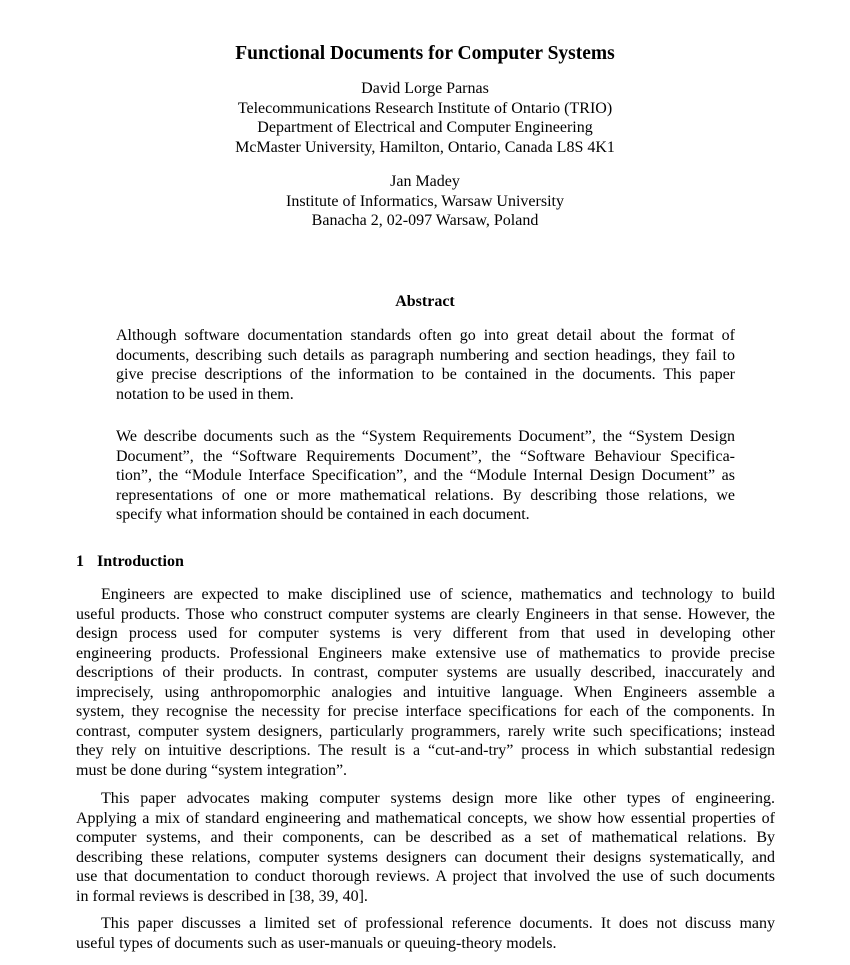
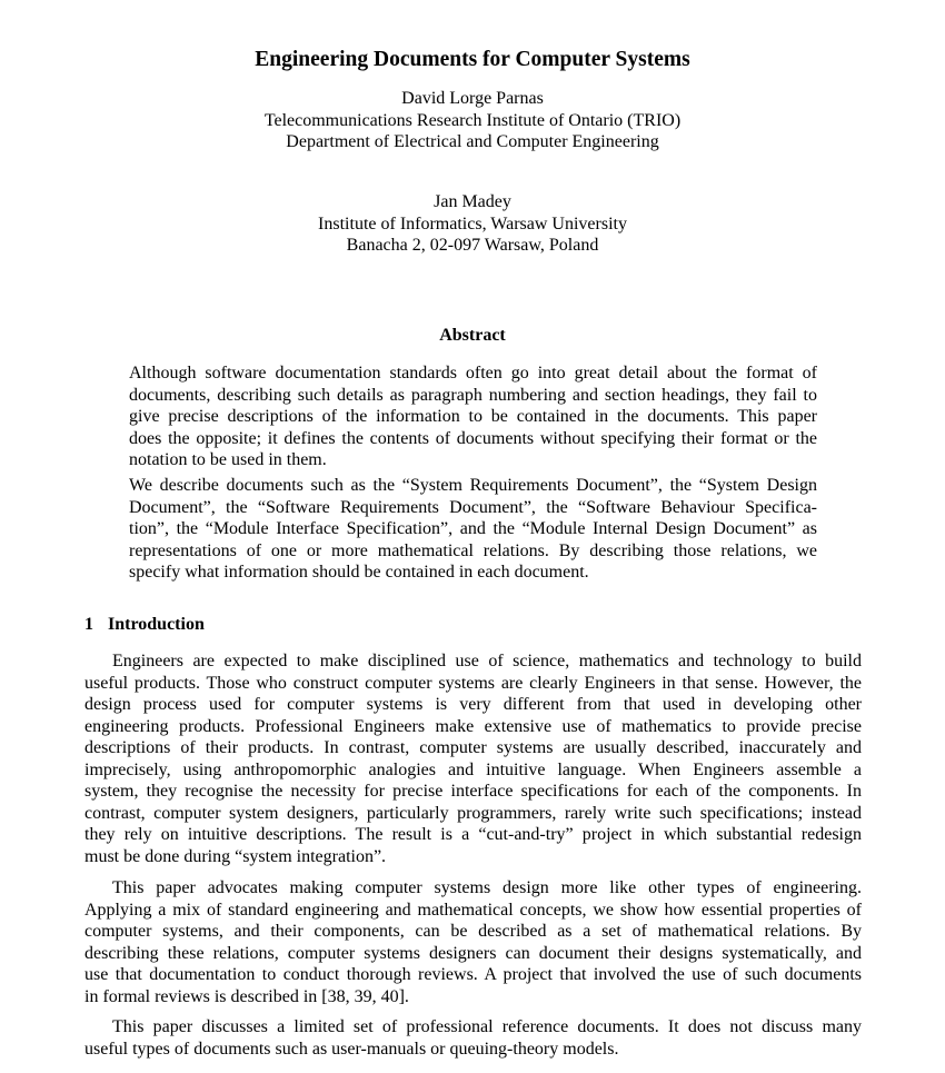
- Functional Documents for Computer Systems
+ Engineering Documents for Computer Systems
  David Lorge Parnas
  Telecommunications Research Institute of Ontario (TRIO)
  Department of Electrical and Computer Engineering
- McMaster University, Hamilton, Ontario, Canada L8S 4K1
  Jan Madey
  Institute of Informatics, Warsaw University
  Banacha 2, 02-097 Warsaw, Poland
  Abstract
  Although software documentation standards often go into great detail about the format of
  documents, describing such details as paragraph numbering and section headings, they fail to
  give precise descriptions of the information to be contained in the documents. This paper
+ does the opposite; it defines the contents of documents without specifying their format or the
  notation to be used in them.
  We describe documents such as the “System Requirements Document”, the “System Design
  Document”, the “Software Requirements Document”, the “Software Behaviour Specifica-
  tion”, the “Module Interface Specification”, and the “Module Internal Design Document” as
  representations of one or more mathematical relations. By describing those relations, we
  specify what information should be contained in each document.
  1 Introduction
  Engineers are expected to make disciplined use of science, mathematics and technology to build
  useful products. Those who construct computer systems are clearly Engineers in that sense. However, the
  design process used for computer systems is very different from that used in developing other
  engineering products. Professional Engineers make extensive use of mathematics to provide precise
  descriptions of their products. In contrast, computer systems are usually described, inaccurately and
  imprecisely, using anthropomorphic analogies and intuitive language. When Engineers assemble a
  system, they recognise the necessity for precise interface specifications for each of the components. In
  contrast, computer system designers, particularly programmers, rarely write such specifications; instead
- they rely on intuitive descriptions. The result is a “cut-and-try” process in which substantial redesign
+ they rely on intuitive descriptions. The result is a “cut-and-try” project in which substantial redesign
  must be done during “system integration”.
  This paper advocates making computer systems design more like other types of engineering.
  Applying a mix of standard engineering and mathematical concepts, we show how essential properties of
  computer systems, and their components, can be described as a set of mathematical relations. By
  describing these relations, computer systems designers can document their designs systematically, and
  use that documentation to conduct thorough reviews. A project that involved the use of such documents
  in formal reviews is described in [38, 39, 40].
  This paper discusses a limited set of professional reference documents. It does not discuss many
  useful types of documents such as user-manuals or queuing-theory models.
